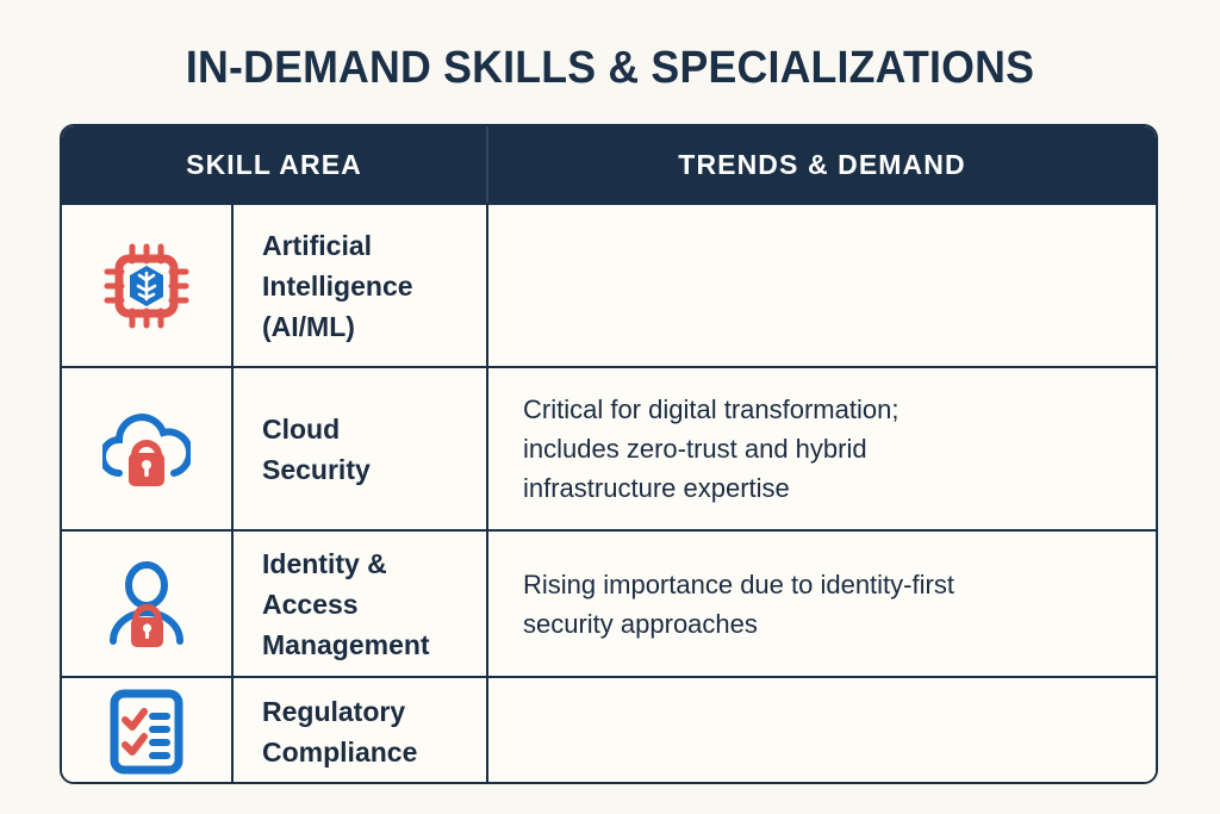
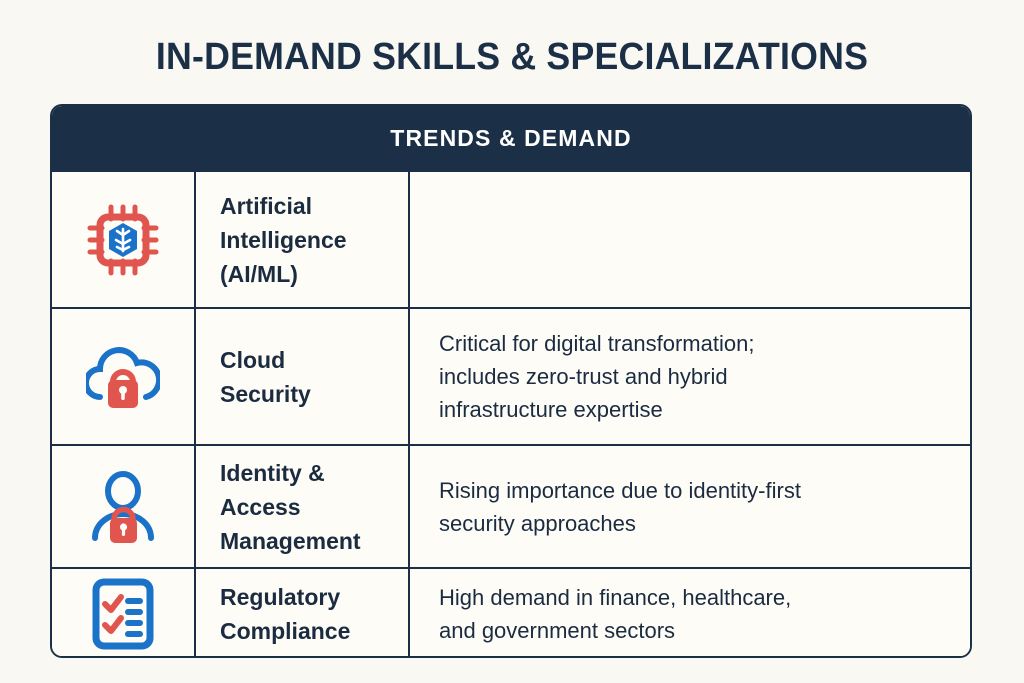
  IN-DEMAND SKILLS & SPECIALIZATIONS
- SKILL AREA
  TRENDS & DEMAND
  Artificial
  Intelligence
  (AI/ML)
  Cloud
  Security
  Critical for digital transformation;
  includes zero-trust and hybrid
  infrastructure expertise
  Identity &
  Access
  Management
  Rising importance due to identity-first
  security approaches
  Regulatory
  Compliance
+ High demand in finance, healthcare,
+ and government sectors
